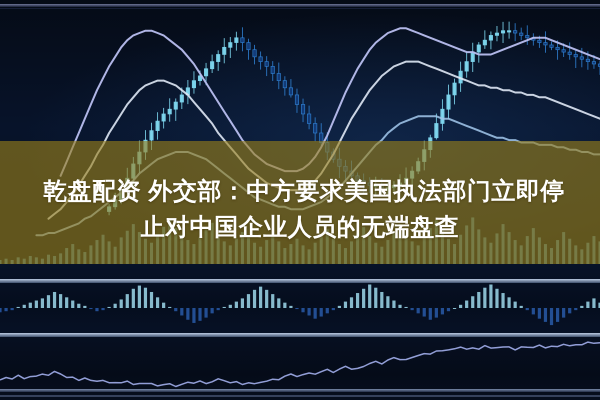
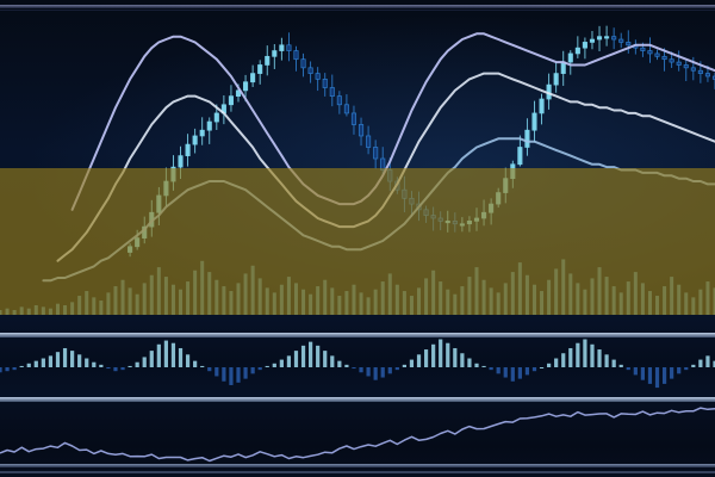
- 乾盘配资 外交部：中方要求美国执法部门立即停
- 止对中国企业人员的无端盘查
